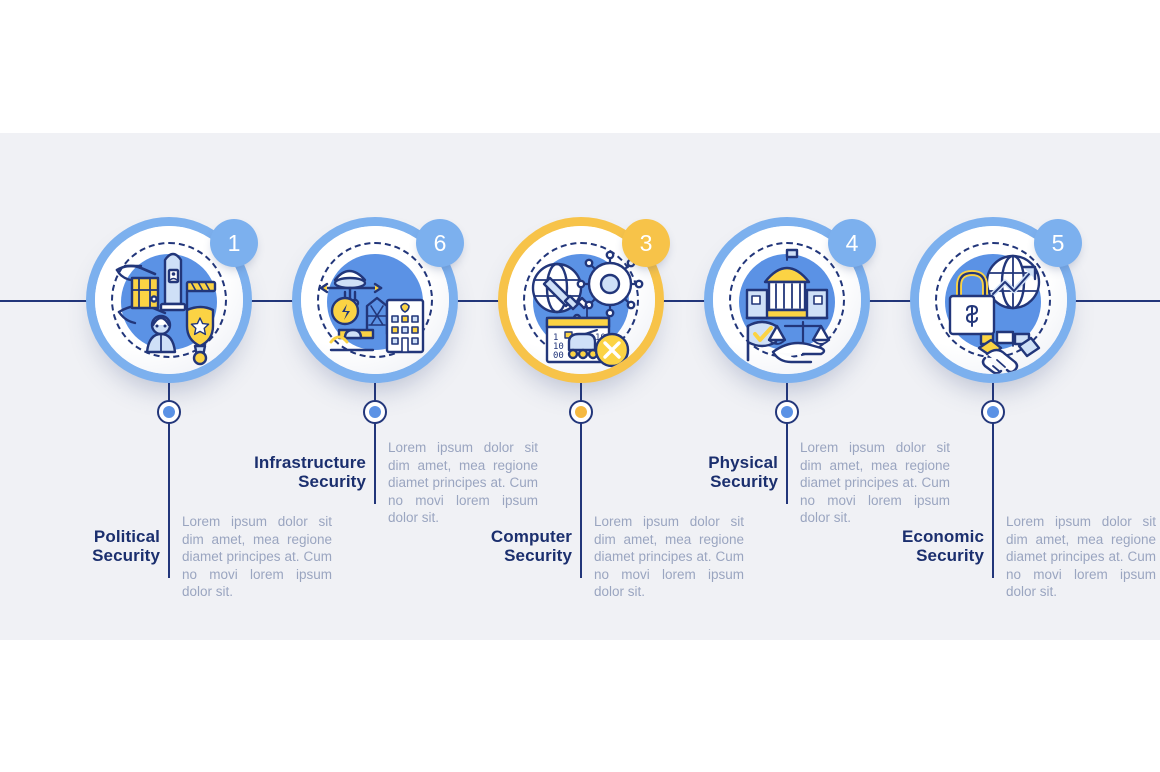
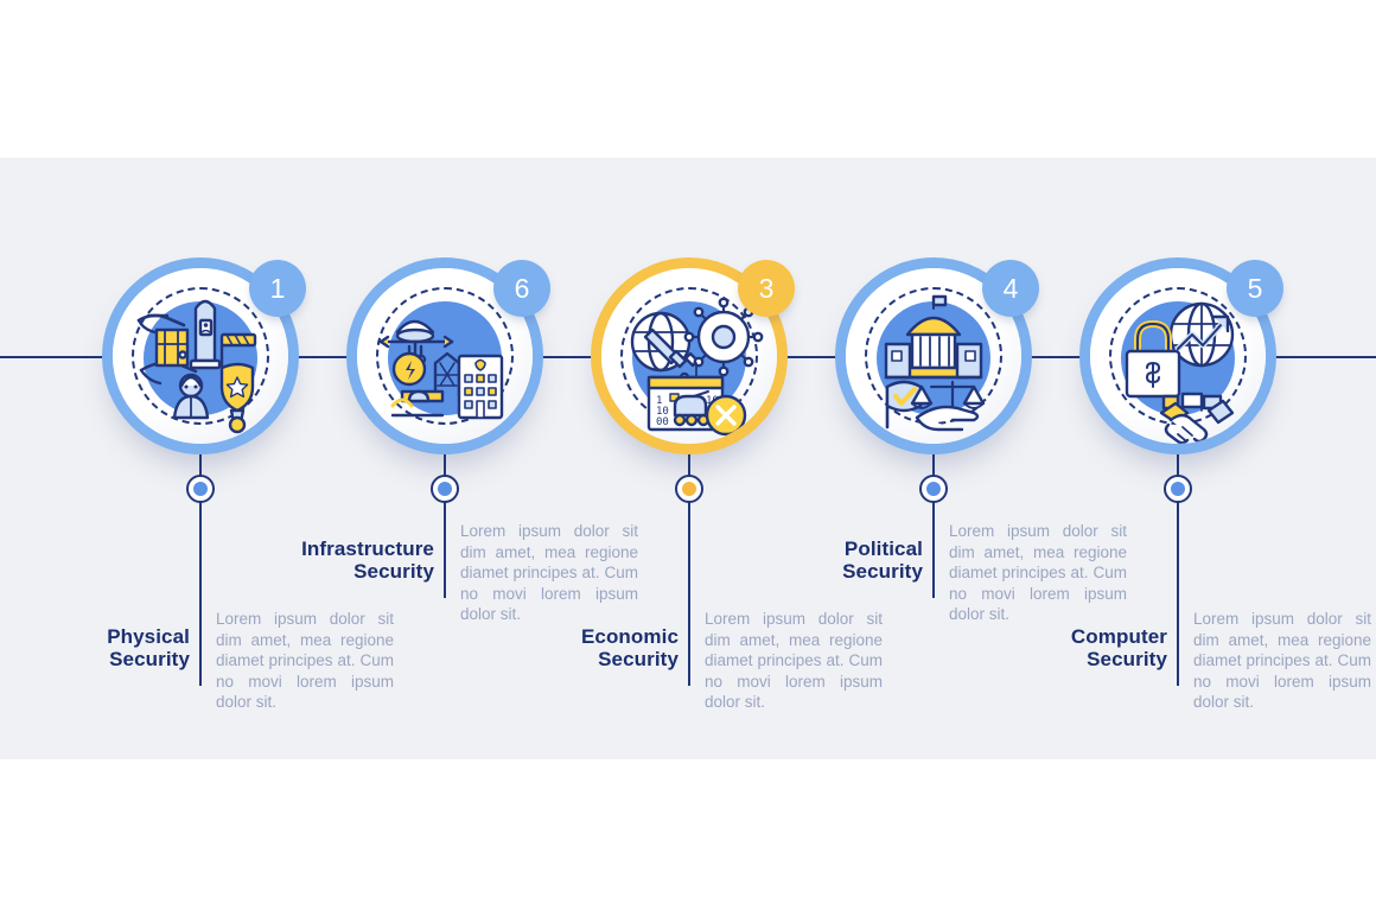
  1
- Political
+ Physical
  Security
  Lorem ipsum dolor sit dim amet, mea regione diamet principes at. Cum no movi lorem ipsum dolor sit.
  6
  Infrastructure
  Security
  Lorem ipsum dolor sit dim amet, mea regione diamet principes at. Cum no movi lorem ipsum dolor sit.
  1
  10
  00
  3
- Computer
+ Economic
  Security
  Lorem ipsum dolor sit dim amet, mea regione diamet principes at. Cum no movi lorem ipsum dolor sit.
  4
- Physical
+ Political
  Security
  Lorem ipsum dolor sit dim amet, mea regione diamet principes at. Cum no movi lorem ipsum dolor sit.
  5
- Economic
+ Computer
  Security
  Lorem ipsum dolor sit dim amet, mea regione diamet principes at. Cum no movi lorem ipsum dolor sit.
